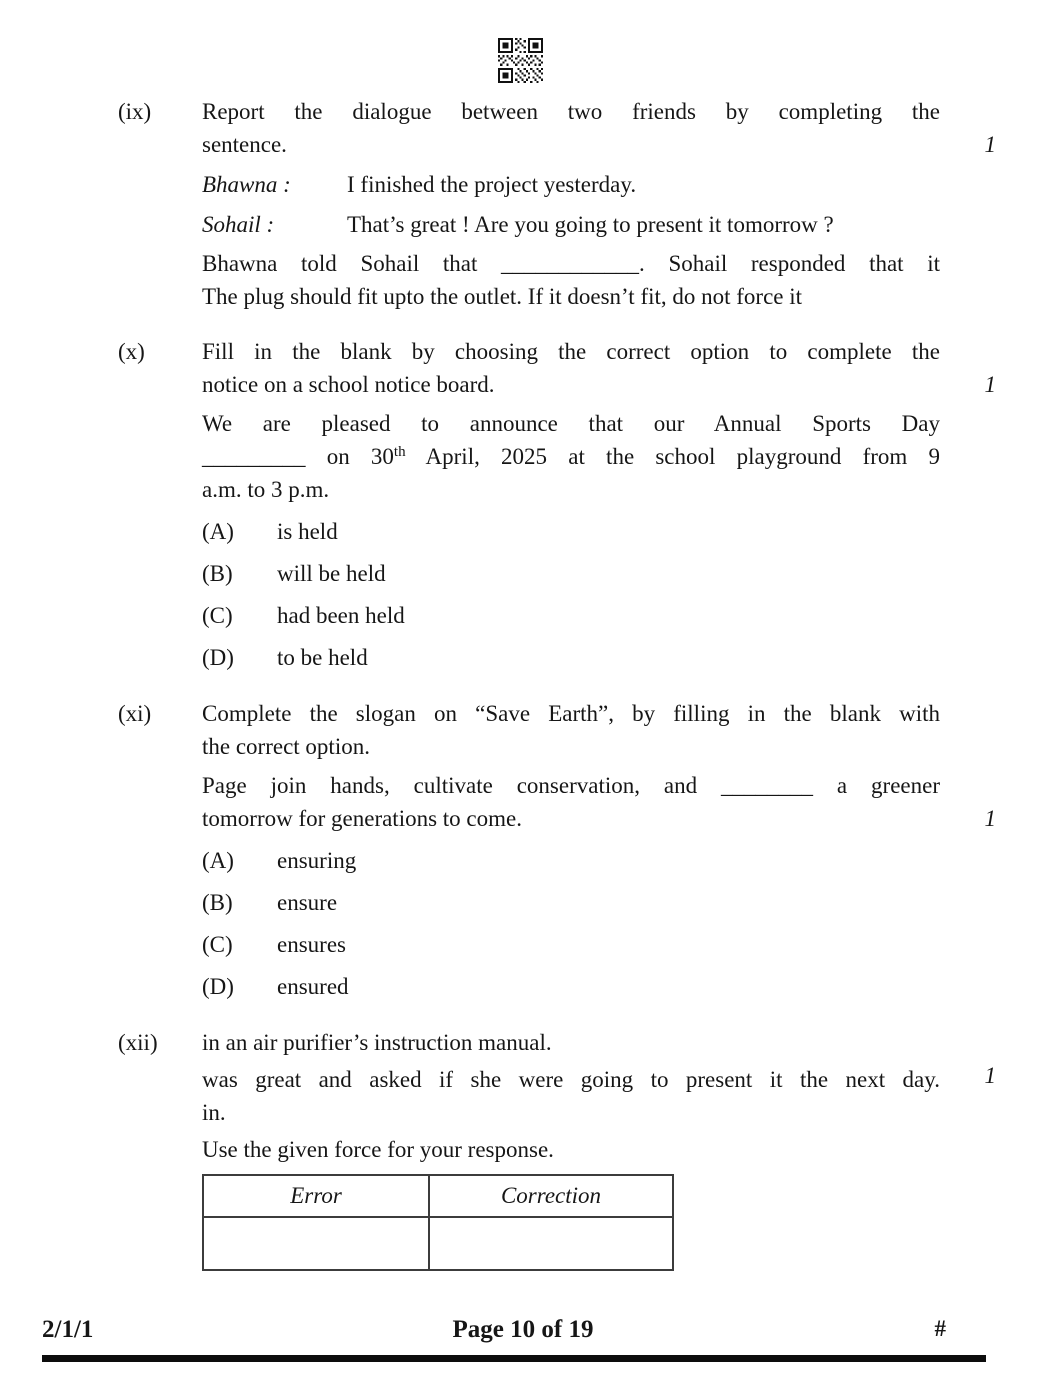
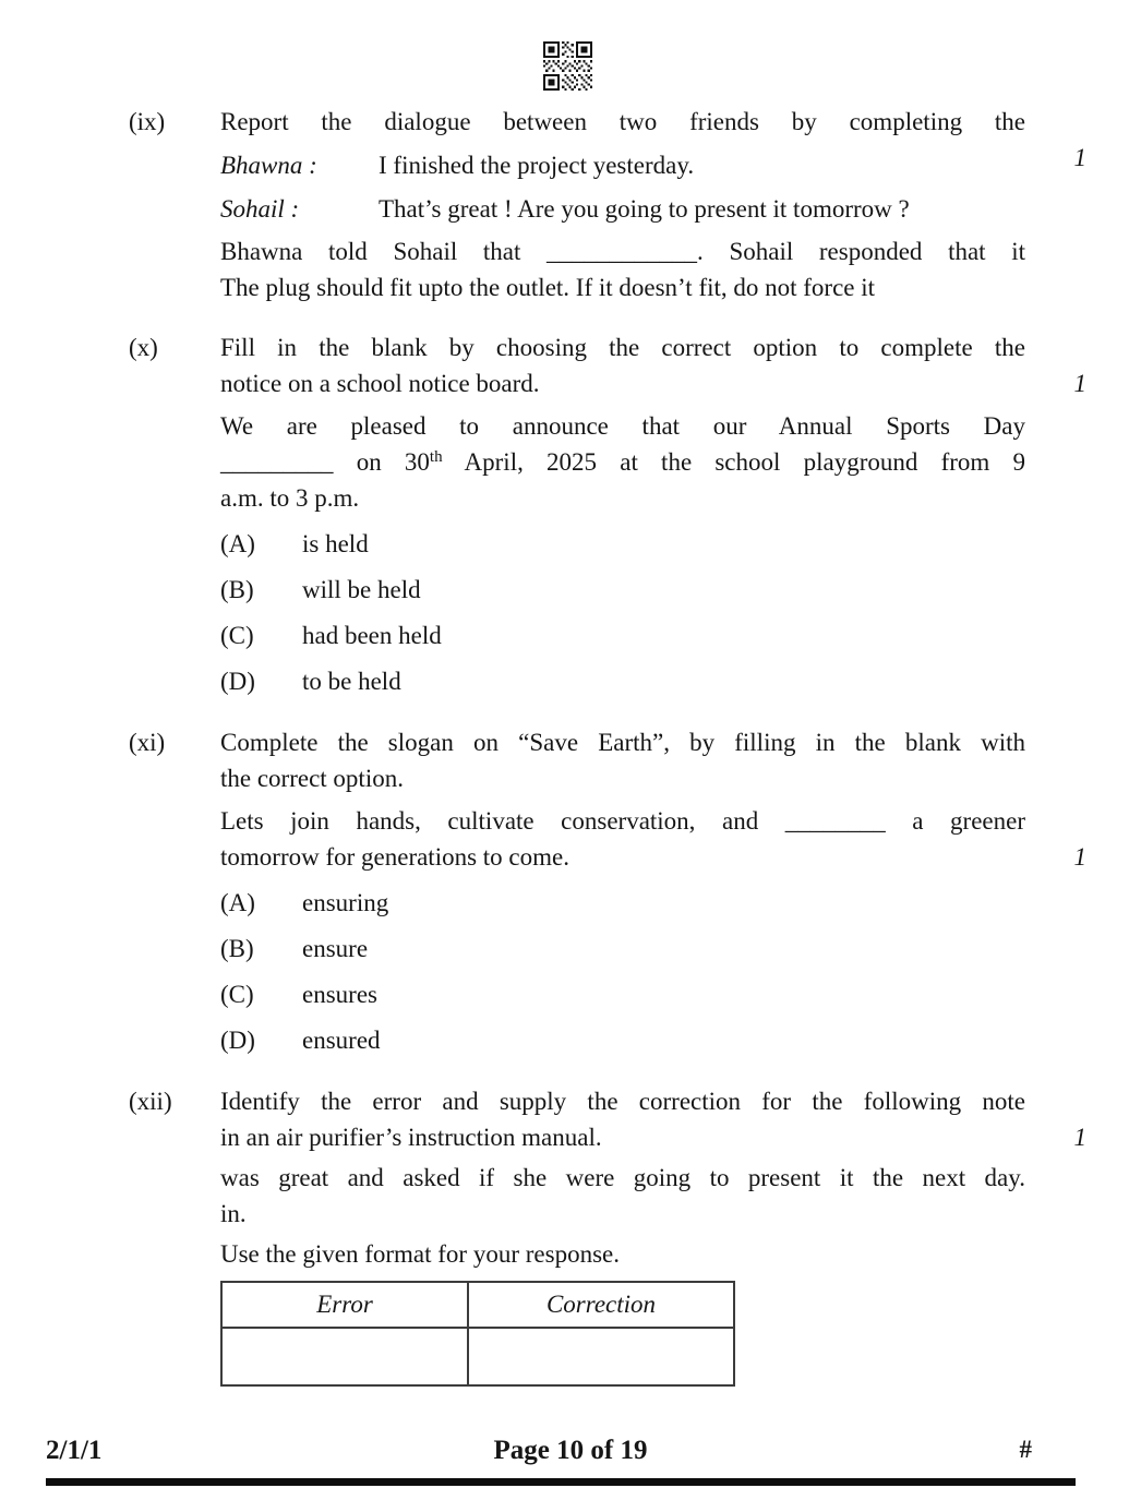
  (ix)
  1
  Report the dialogue between two friends by completing the
- sentence.
  Bhawna : I finished the project yesterday.
  Sohail : That’s great ! Are you going to present it tomorrow ?
  Bhawna told Sohail that ____________. Sohail responded that it
  The plug should fit upto the outlet. If it doesn’t fit, do not force it
  (x)
  1
  Fill in the blank by choosing the correct option to complete the
  notice on a school notice board.
  We are pleased to announce that our Annual Sports Day
  _________ on 30th April, 2025 at the school playground from 9
  a.m. to 3 p.m.
  (A) is held
  (B) will be held
  (C) had been held
  (D) to be held
  (xi)
  1
  Complete the slogan on “Save Earth”, by filling in the blank with
  the correct option.
- Page join hands, cultivate conservation, and ________ a greener
+ Lets join hands, cultivate conservation, and ________ a greener
  tomorrow for generations to come.
  (A) ensuring
  (B) ensure
  (C) ensures
  (D) ensured
  (xii)
  1
+ Identify the error and supply the correction for the following note
  in an air purifier’s instruction manual.
  was great and asked if she were going to present it the next day.
  in.
- Use the given force for your response.
+ Use the given format for your response.
  Error	Correction
  2/1/1
  Page 10 of 19
  #
